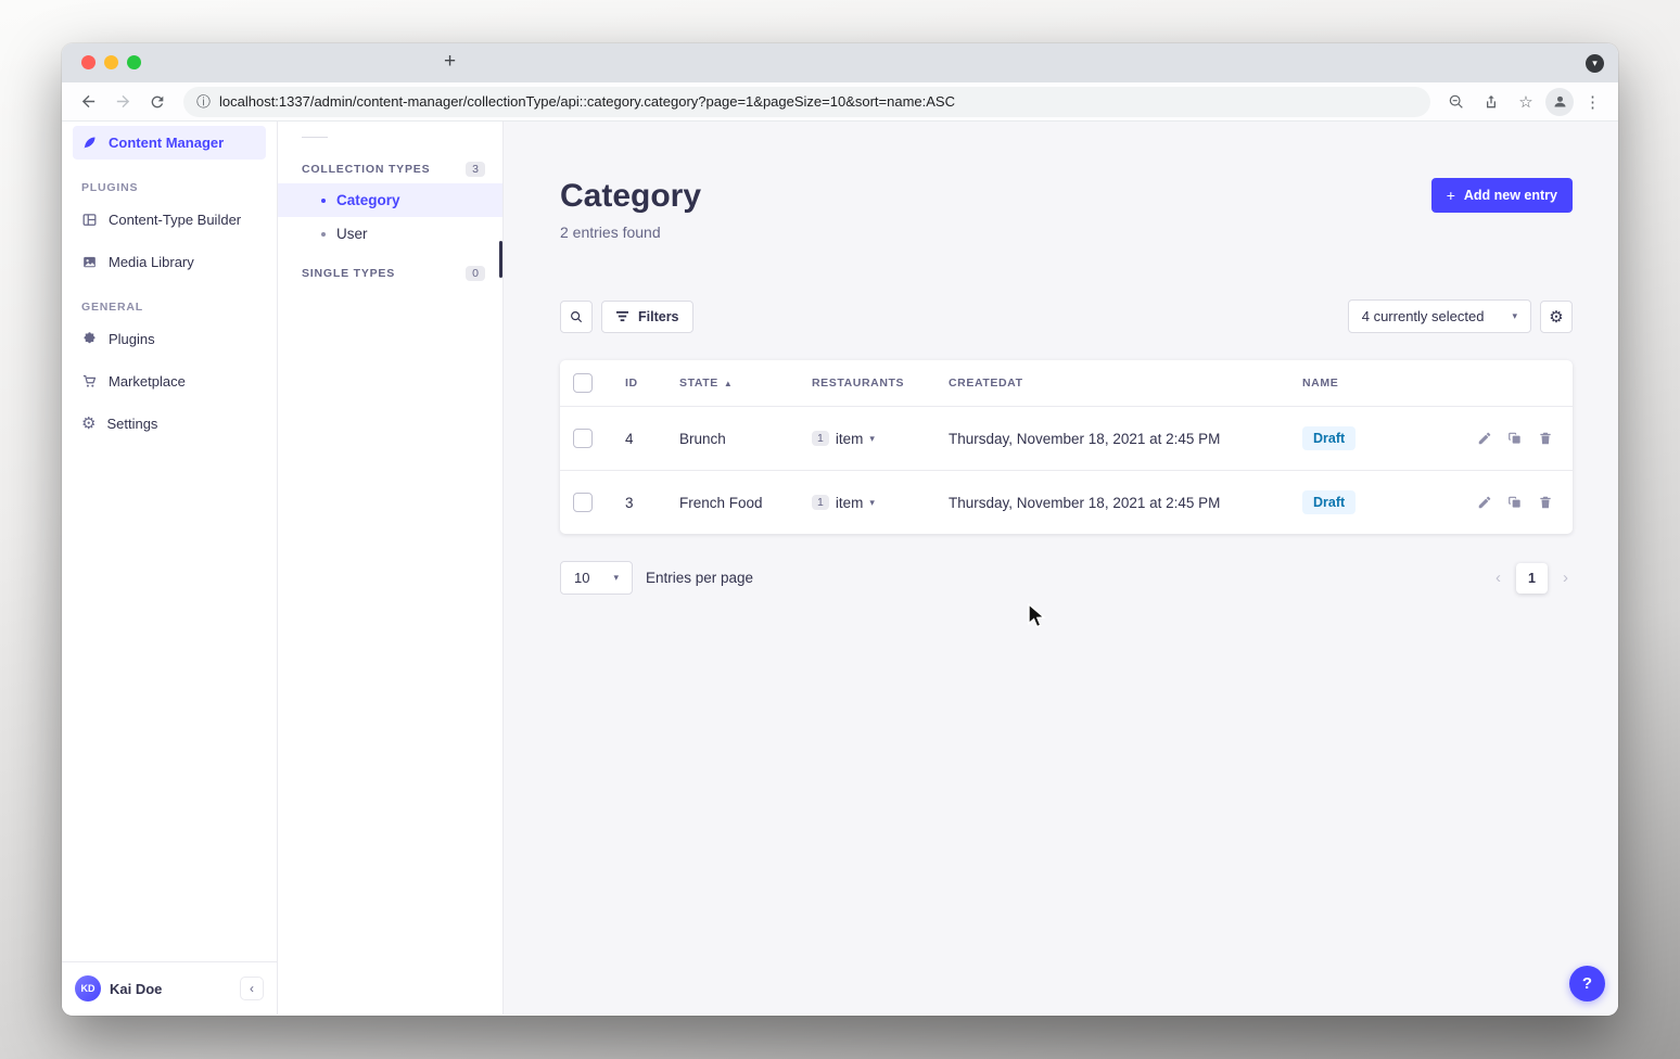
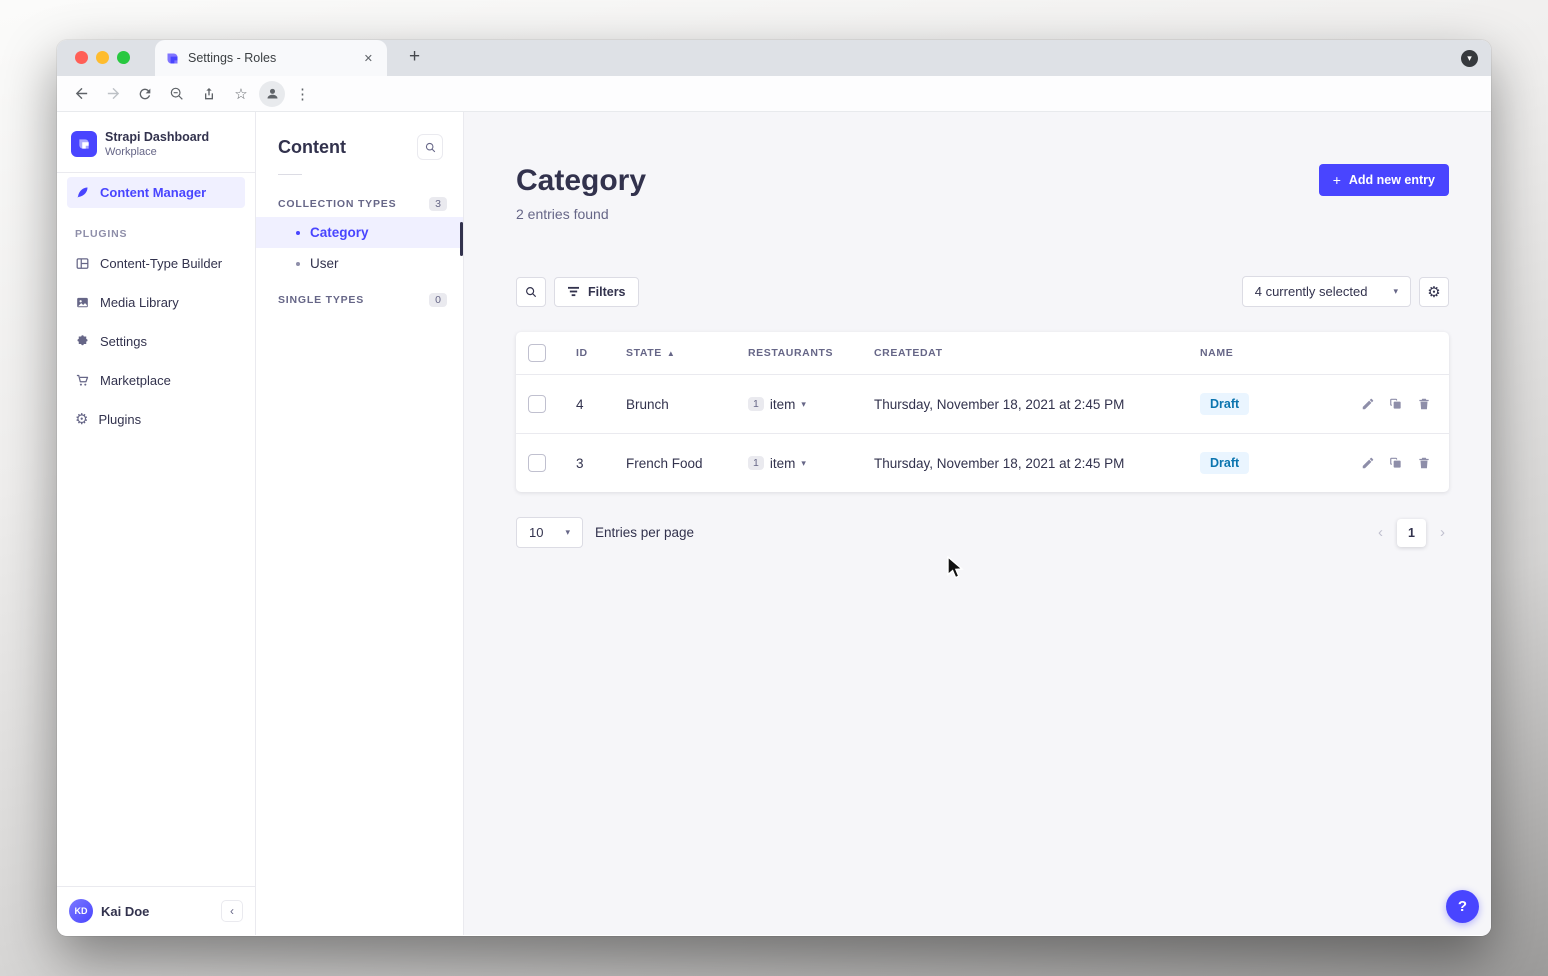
+ Settings - Roles
+ ✕
  +
  ▾
- ⓘ
- localhost:1337/admin/content-manager/collectionType/api::category.category?page=1&pageSize=10&sort=name:ASC
  ☆
  ⋮
+ Strapi Dashboard
+ Workplace
  Content Manager
  PLUGINS
  Content-Type Builder
  Media Library
- GENERAL
- Plugins
+ Settings
  Marketplace
  ⚙
- Settings
+ Plugins
  KD
  Kai Doe
  ‹
+ Content
  COLLECTION TYPES
  3
  Category
  User
  SINGLE TYPES
  0
  Category
  2 entries found
  +
  Add new entry
  Filters
  4 currently selected
  ▾
  ⚙
  ID
  STATE
  ▲
  RESTAURANTS
  CREATEDAT
  NAME
  4
  Brunch
  1
  item
  ▾
  Thursday, November 18, 2021 at 2:45 PM
  Draft
  3
  French Food
  1
  item
  ▾
  Thursday, November 18, 2021 at 2:45 PM
  Draft
  10
  ▾
  Entries per page
  ‹
  1
  ›
  ?
